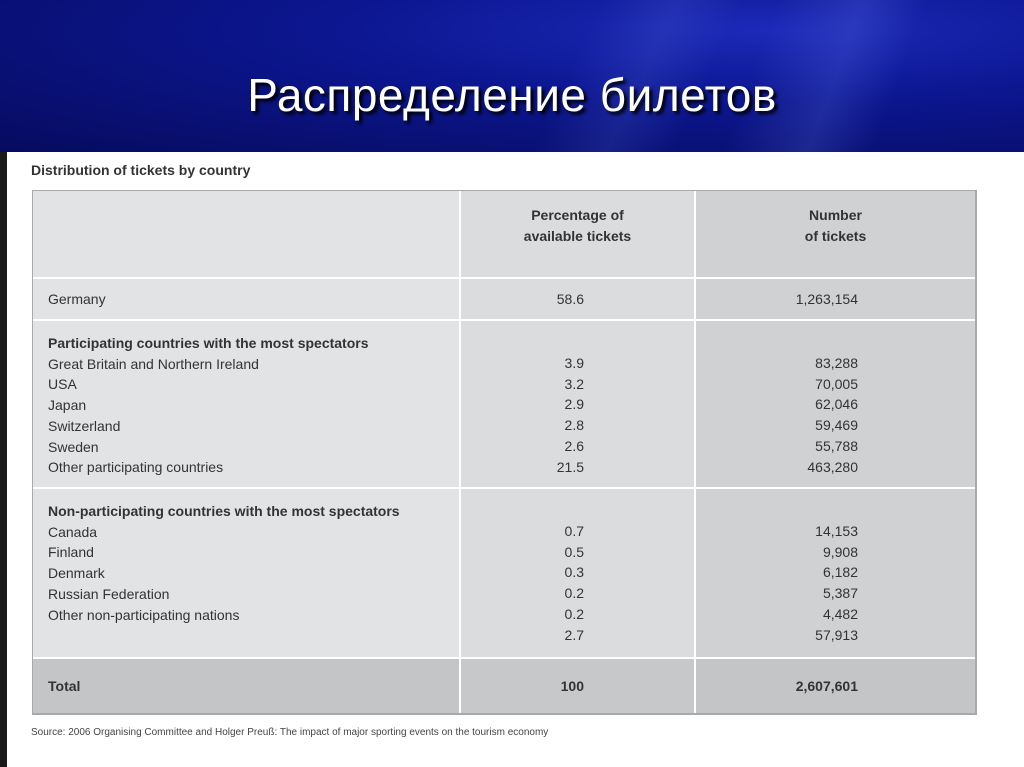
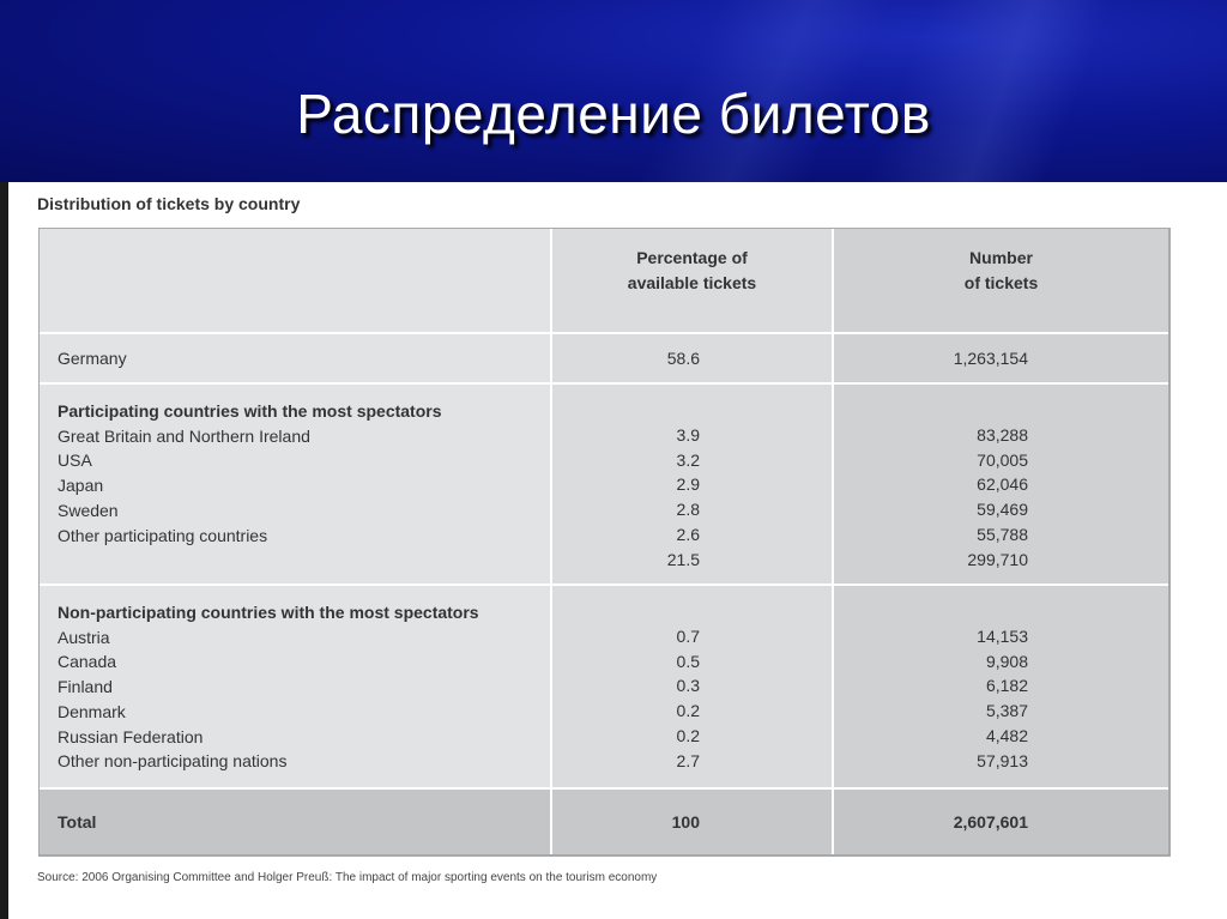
  Распределение билетов
  Distribution of tickets by country
  Percentage of
  available tickets
  Number
  of tickets
  Germany
  58.6
  1,263,154
  Participating countries with the most spectators
  Great Britain and Northern Ireland
  USA
  Japan
- Switzerland
  Sweden
  Other participating countries
  3.9
  3.2
  2.9
  2.8
  2.6
  21.5
  83,288
  70,005
  62,046
  59,469
  55,788
- 463,280
+ 299,710
  Non-participating countries with the most spectators
+ Austria
  Canada
  Finland
  Denmark
  Russian Federation
  Other non-participating nations
  0.7
  0.5
  0.3
  0.2
  0.2
  2.7
  14,153
  9,908
  6,182
  5,387
  4,482
  57,913
  Total
  100
  2,607,601
  Source: 2006 Organising Committee and Holger Preuß: The impact of major sporting events on the tourism economy
